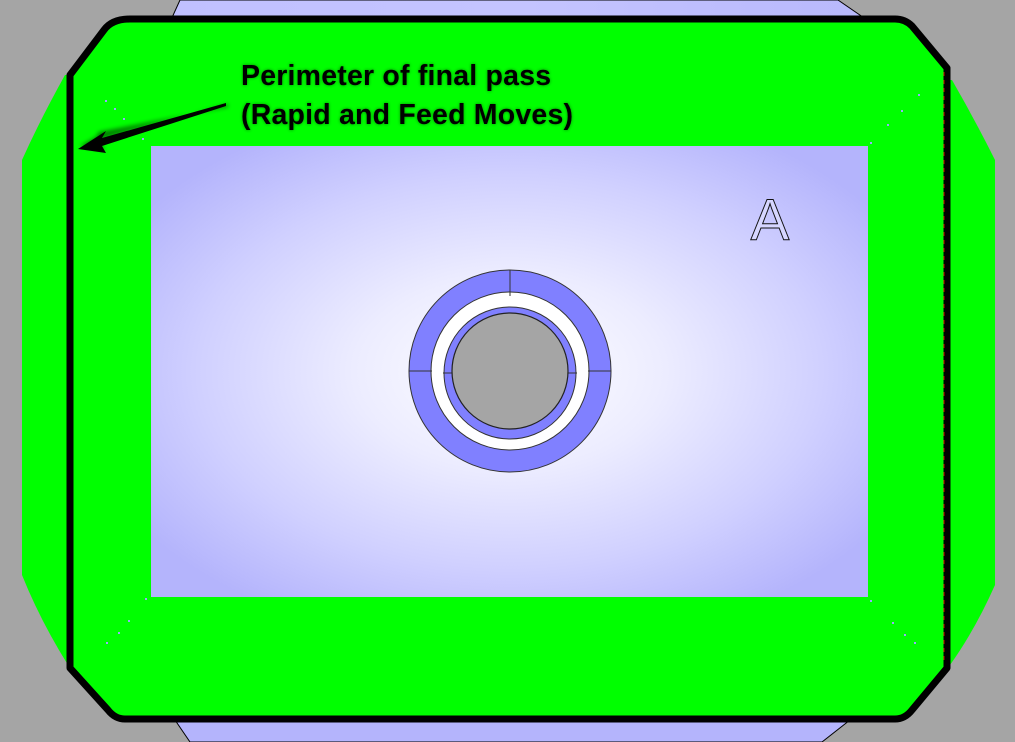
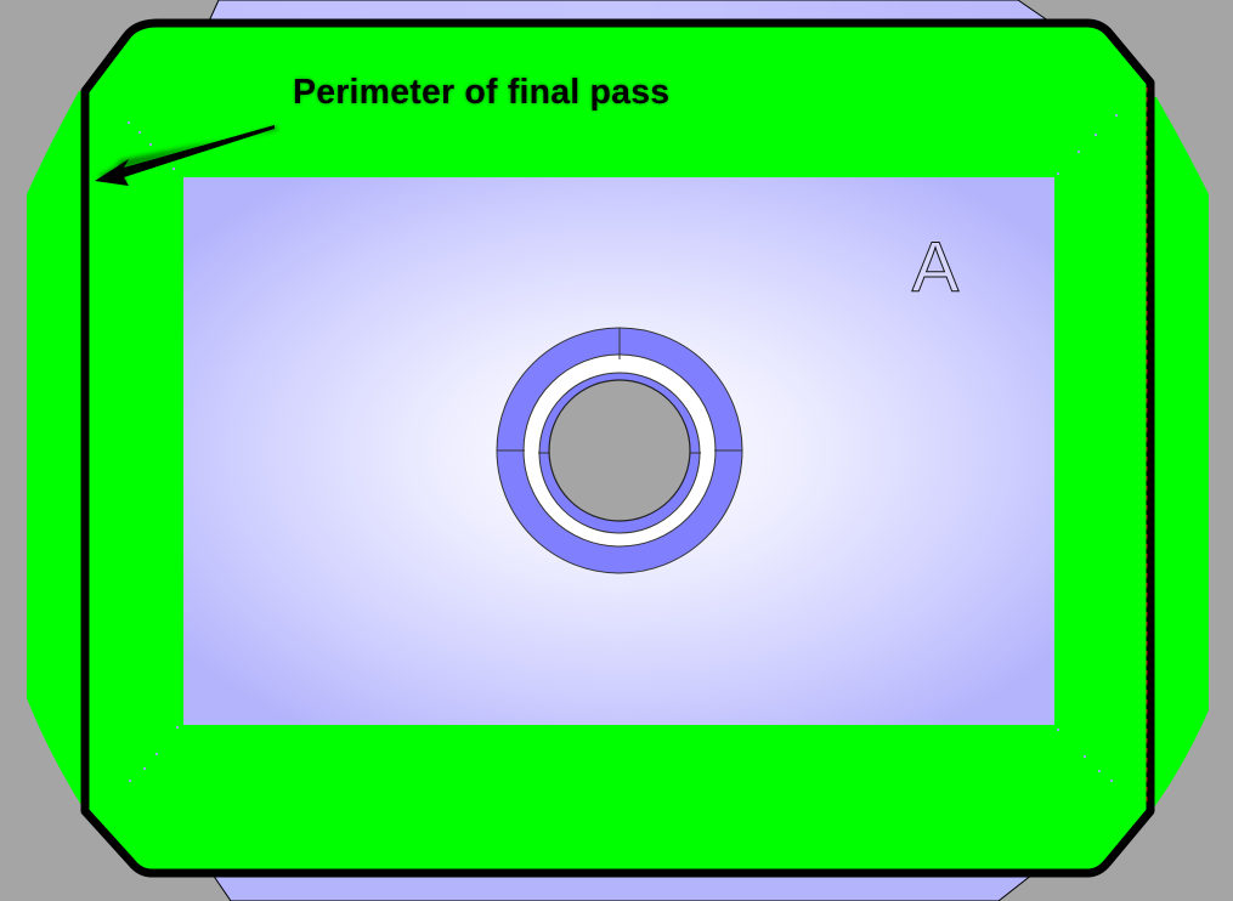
  A
  Perimeter of final pass
- (Rapid and Feed Moves)
